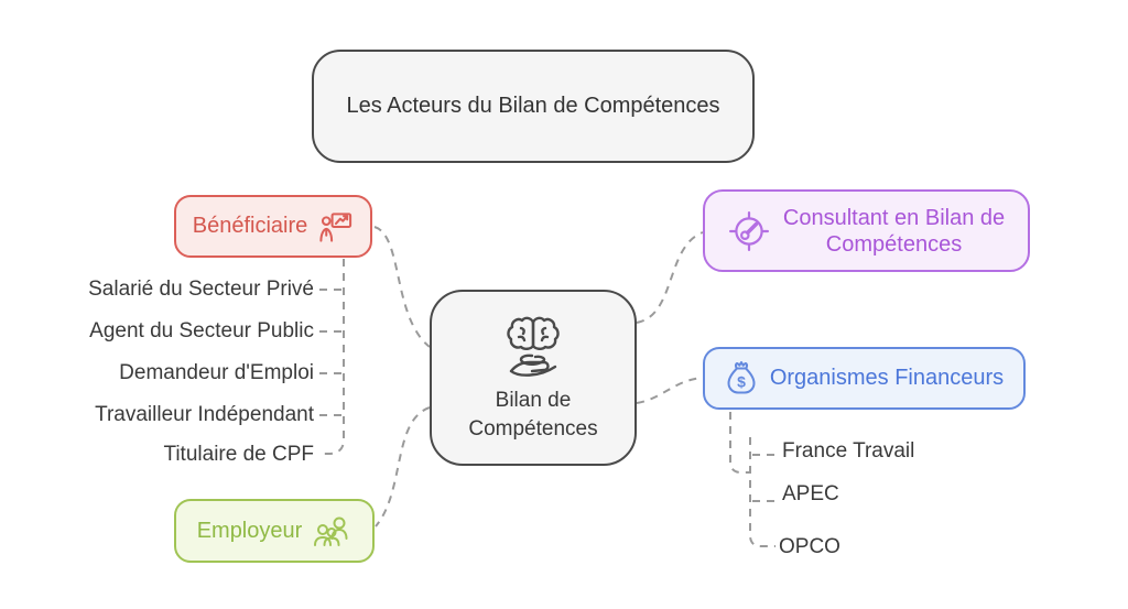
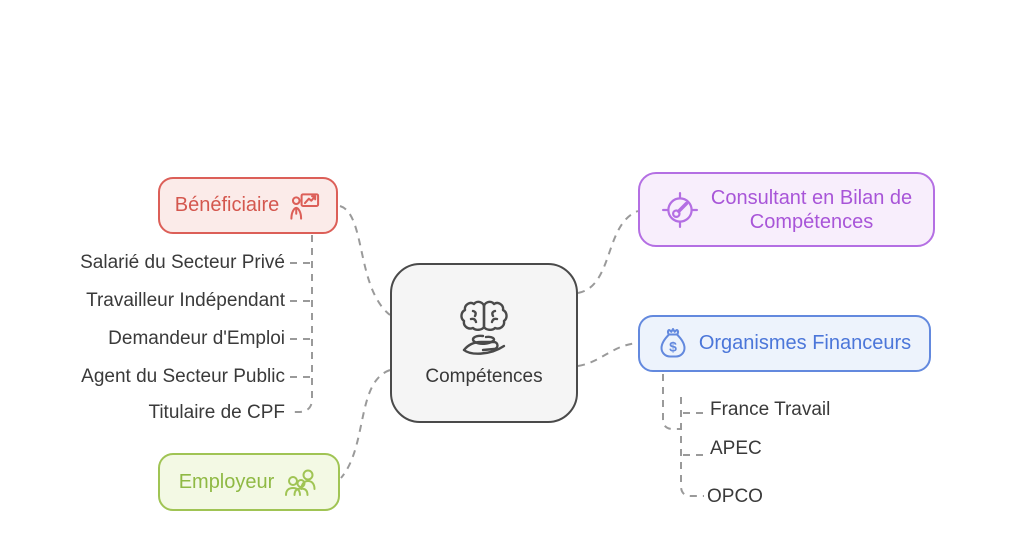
- Les Acteurs du Bilan de Compétences
- Bilan de
  Compétences
  Bénéficiaire
  Employeur
  Consultant en Bilan de
  Compétences
  $
  Organismes Financeurs
  Salarié du Secteur Privé
- Agent du Secteur Public
+ Travailleur Indépendant
  Demandeur d'Emploi
- Travailleur Indépendant
+ Agent du Secteur Public
  Titulaire de CPF
  France Travail
  APEC
  OPCO
